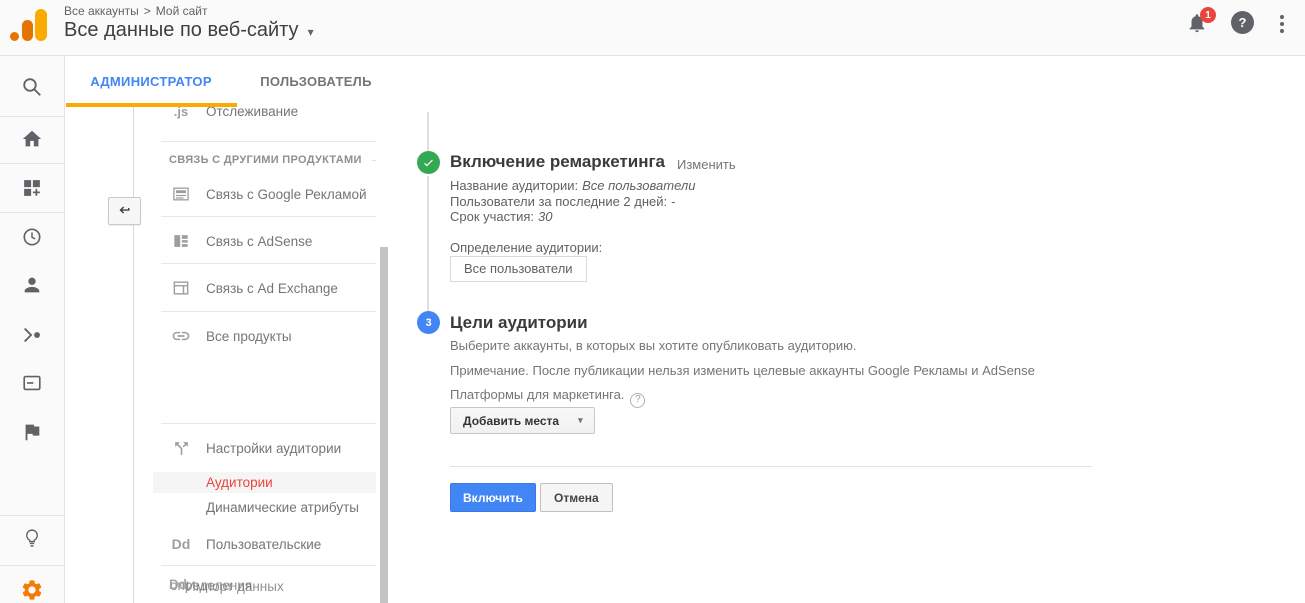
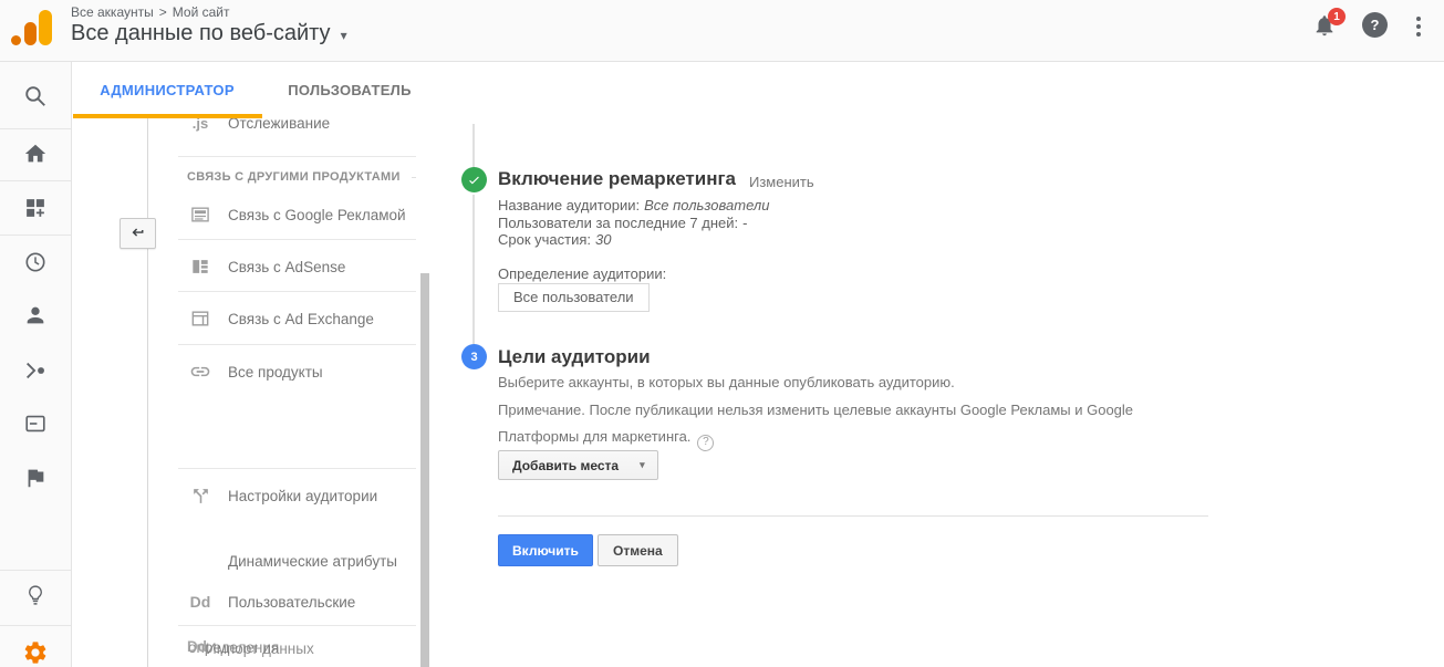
  Все аккаунты > Мой сайт
  Все данные по веб-сайту
  ▾
  1
  ?
  АДМИНИСТРАТОР
  ПОЛЬЗОВАТЕЛЬ
  .js
  Отслеживание
  СВЯЗЬ С ДРУГИМИ ПРОДУКТАМИ
  Связь с Google Рекламой
  Связь с AdSense
  Связь с Ad Exchange
  Все продукты
  Настройки аудитории
- Аудитории
  Динамические атрибуты
  Dd
  Пользовательские
  определения
  Dd
  Импорт данных
  Включение ремаркетинга
  Изменить
  Название аудитории: Все пользователи
- Пользователи за последние 2 дней: -
+ Пользователи за последние 7 дней: -
  Срок участия: 30
  Определение аудитории:
  Все пользователи
  3
  Цели аудитории
- Выберите аккаунты, в которых вы хотите опубликовать аудиторию.
+ Выберите аккаунты, в которых вы данные опубликовать аудиторию.
- Примечание. После публикации нельзя изменить целевые аккаунты Google Рекламы и AdSense
+ Примечание. После публикации нельзя изменить целевые аккаунты Google Рекламы и Google
  Платформы для маркетинга. ?
  Добавить места
  ▾
  Включить
  Отмена
